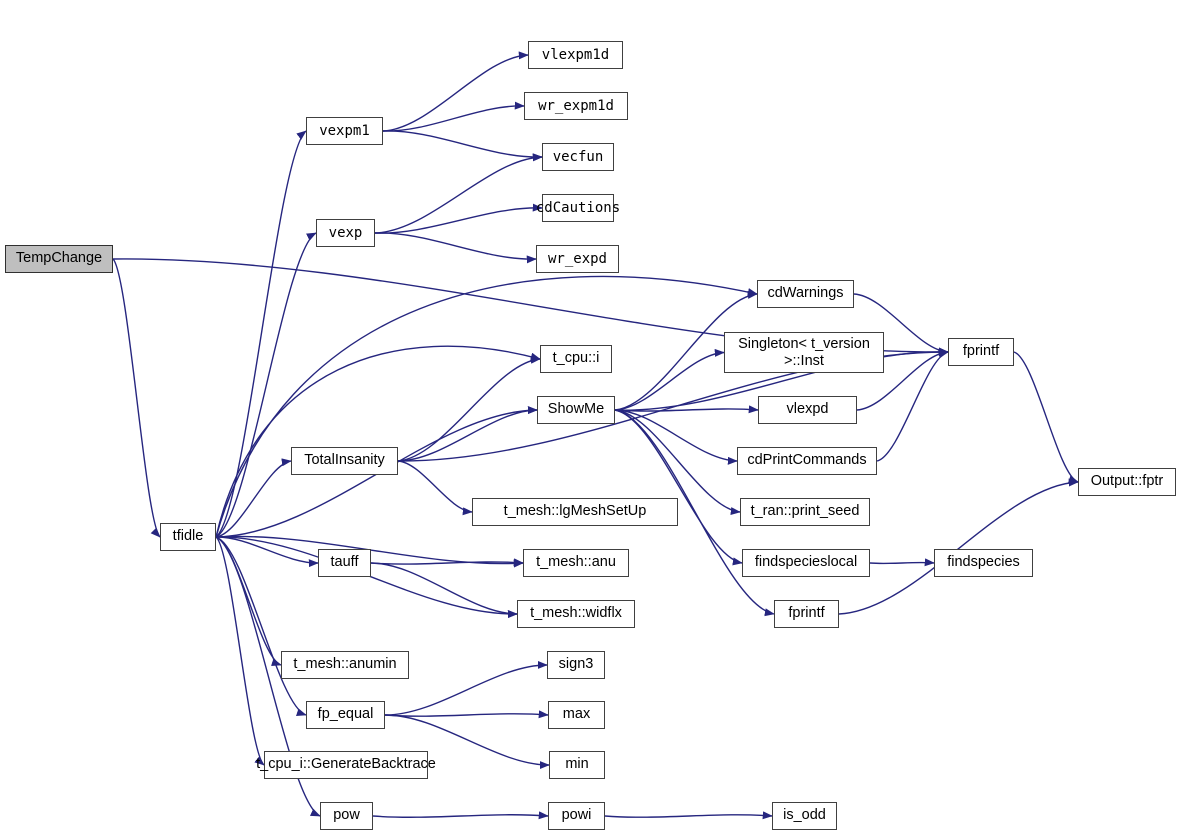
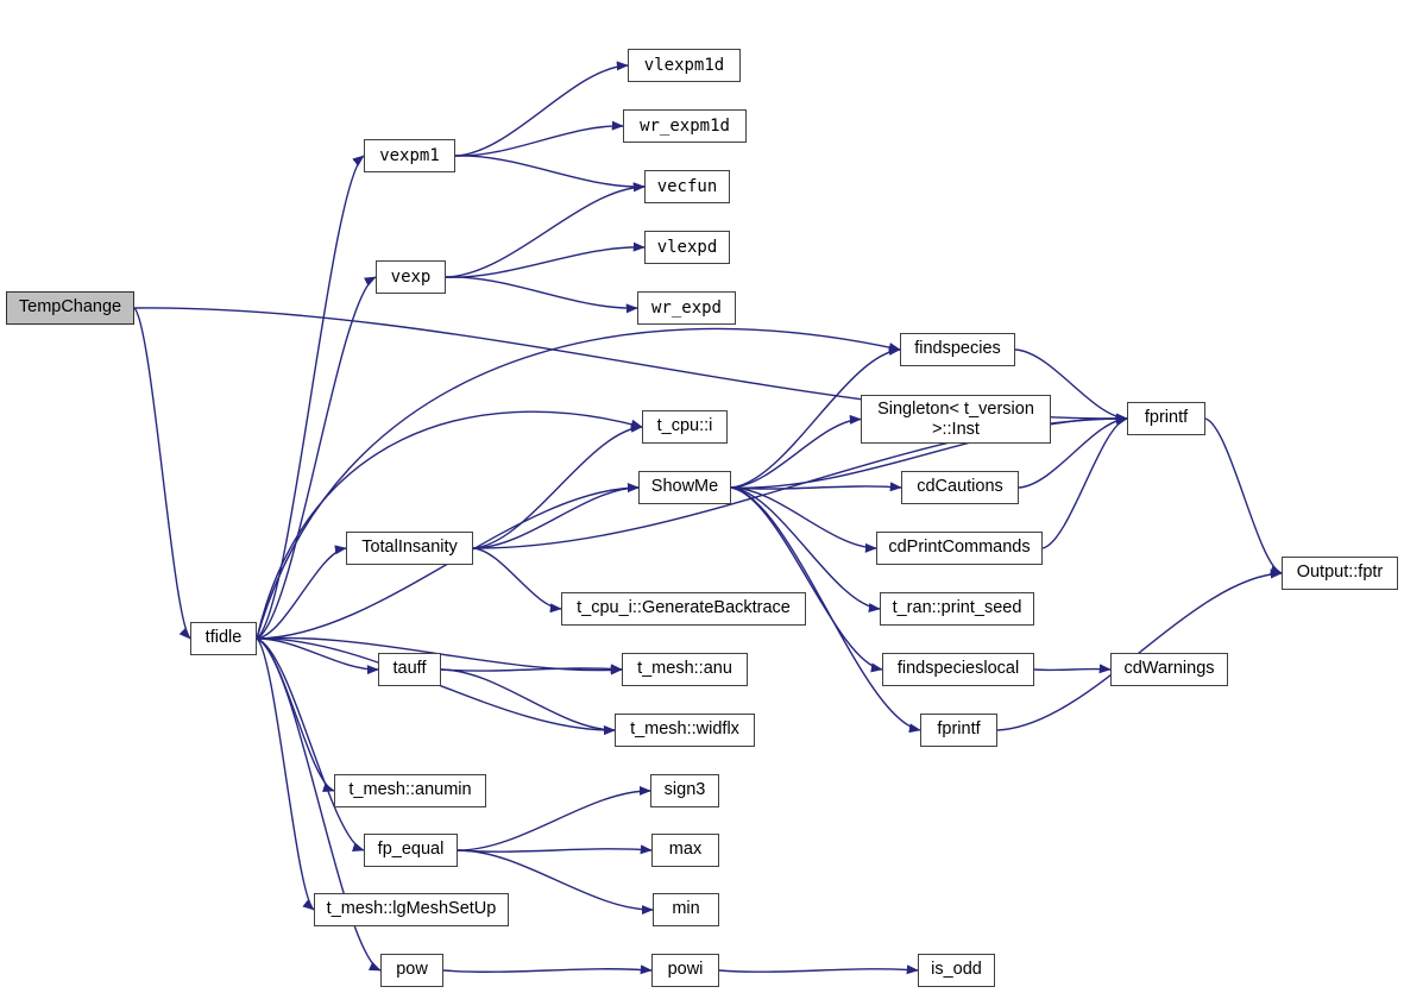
  TempChange
  vexpm1
  vexp
  vlexpm1d
  wr_expm1d
  vecfun
- cdCautions
+ vlexpd
  wr_expd
  tfidle
  TotalInsanity
  t_cpu::i
  ShowMe
- t_mesh::lgMeshSetUp
+ t_cpu_i::GenerateBacktrace
  tauff
  t_mesh::anu
  t_mesh::widflx
  t_mesh::anumin
  fp_equal
- t_cpu_i::GenerateBacktrace
+ t_mesh::lgMeshSetUp
  pow
  sign3
  max
  min
  powi
  is_odd
- cdWarnings
+ findspecies
  Singleton< t_version
  >::Inst
- vlexpd
+ cdCautions
  cdPrintCommands
  t_ran::print_seed
  findspecieslocal
- findspecies
+ cdWarnings
  fprintf
  fprintf
  Output::fptr
